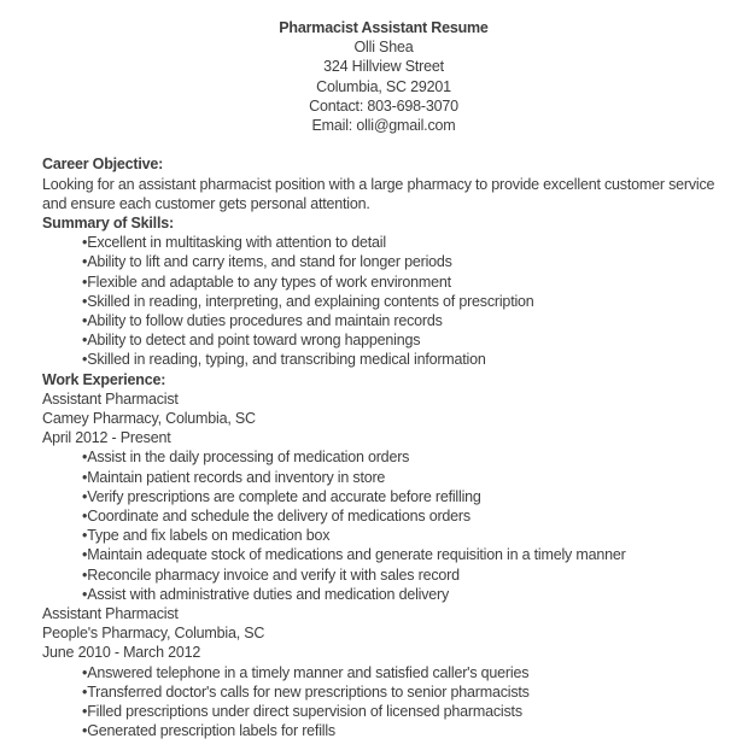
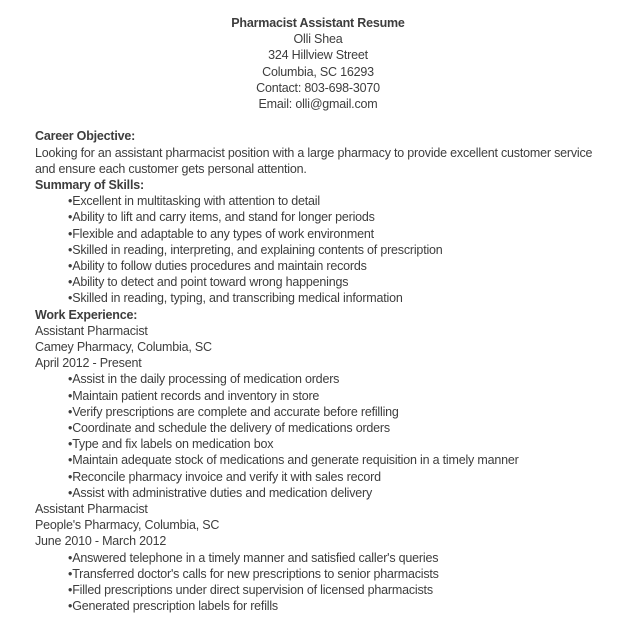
  Pharmacist Assistant Resume
  Olli Shea
  324 Hillview Street
- Columbia, SC 29201
+ Columbia, SC 16293
  Contact: 803-698-3070
  Email: olli@gmail.com
  Career Objective:
  Looking for an assistant pharmacist position with a large pharmacy to provide excellent customer service
  and ensure each customer gets personal attention.
  Summary of Skills:
  Excellent in multitasking with attention to detail
  Ability to lift and carry items, and stand for longer periods
  Flexible and adaptable to any types of work environment
  Skilled in reading, interpreting, and explaining contents of prescription
  Ability to follow duties procedures and maintain records
  Ability to detect and point toward wrong happenings
  Skilled in reading, typing, and transcribing medical information
  Work Experience:
  Assistant Pharmacist
  Camey Pharmacy, Columbia, SC
  April 2012 - Present
  Assist in the daily processing of medication orders
  Maintain patient records and inventory in store
  Verify prescriptions are complete and accurate before refilling
  Coordinate and schedule the delivery of medications orders
  Type and fix labels on medication box
  Maintain adequate stock of medications and generate requisition in a timely manner
  Reconcile pharmacy invoice and verify it with sales record
  Assist with administrative duties and medication delivery
  Assistant Pharmacist
  People's Pharmacy, Columbia, SC
  June 2010 - March 2012
  Answered telephone in a timely manner and satisfied caller's queries
  Transferred doctor's calls for new prescriptions to senior pharmacists
  Filled prescriptions under direct supervision of licensed pharmacists
  Generated prescription labels for refills
